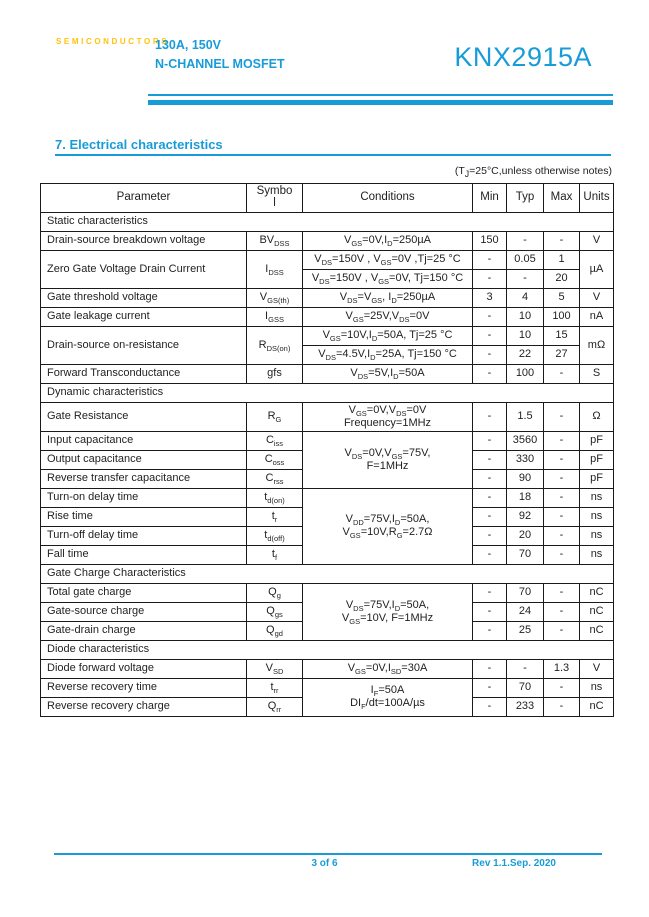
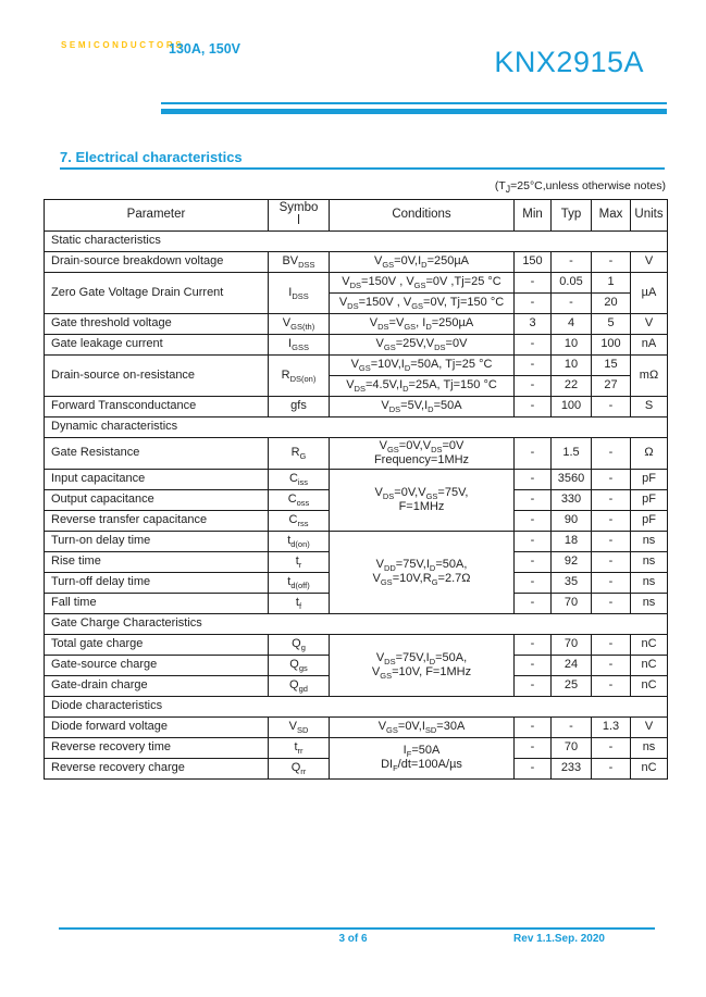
  SEMICONDUCTORS
  130A, 150V
- N-CHANNEL MOSFET
  KNX2915A
  7. Electrical characteristics
  (TJ=25°C,unless otherwise notes)
  Parameter	Symbol	Conditions	Min	Typ	Max	Units
  Static characteristics
  Drain-source breakdown voltage	BVDSS	VGS=0V,ID=250µA	150	-	-	V
  Zero Gate Voltage Drain Current	IDSS	VDS=150V , VGS=0V ,Tj=25 °C	-	0.05	1	µA
  VDS=150V , VGS=0V, Tj=150 °C	-	-	20
  Gate threshold voltage	VGS(th)	VDS=VGS, ID=250µA	3	4	5	V
  Gate leakage current	IGSS	VGS=25V,VDS=0V	-	10	100	nA
  Drain-source on-resistance	RDS(on)	VGS=10V,ID=50A, Tj=25 °C	-	10	15	mΩ
  VDS=4.5V,ID=25A, Tj=150 °C	-	22	27
  Forward Transconductance	gfs	VDS=5V,ID=50A	-	100	-	S
  Dynamic characteristics
  Gate Resistance	RG	VGS=0V,VDS=0VFrequency=1MHz	-	1.5	-	Ω
  Input capacitance	Ciss	VDS=0V,VGS=75V,F=1MHz	-	3560	-	pF
  Output capacitance	Coss	-	330	-	pF
  Reverse transfer capacitance	Crss	-	90	-	pF
  Turn-on delay time	td(on)	VDD=75V,ID=50A,VGS=10V,RG=2.7Ω	-	18	-	ns
  Rise time	tr	-	92	-	ns
- Turn-off delay time	td(off)	-	20	-	ns
+ Turn-off delay time	td(off)	-	35	-	ns
  Fall time	tf	-	70	-	ns
  Gate Charge Characteristics
  Total gate charge	Qg	VDS=75V,ID=50A,VGS=10V, F=1MHz	-	70	-	nC
  Gate-source charge	Qgs	-	24	-	nC
  Gate-drain charge	Qgd	-	25	-	nC
  Diode characteristics
  Diode forward voltage	VSD	VGS=0V,ISD=30A	-	-	1.3	V
  Reverse recovery time	trr	IF=50ADIF/dt=100A/µs	-	70	-	ns
  Reverse recovery charge	Qrr	-	233	-	nC
  3 of 6
  Rev 1.1.Sep. 2020
